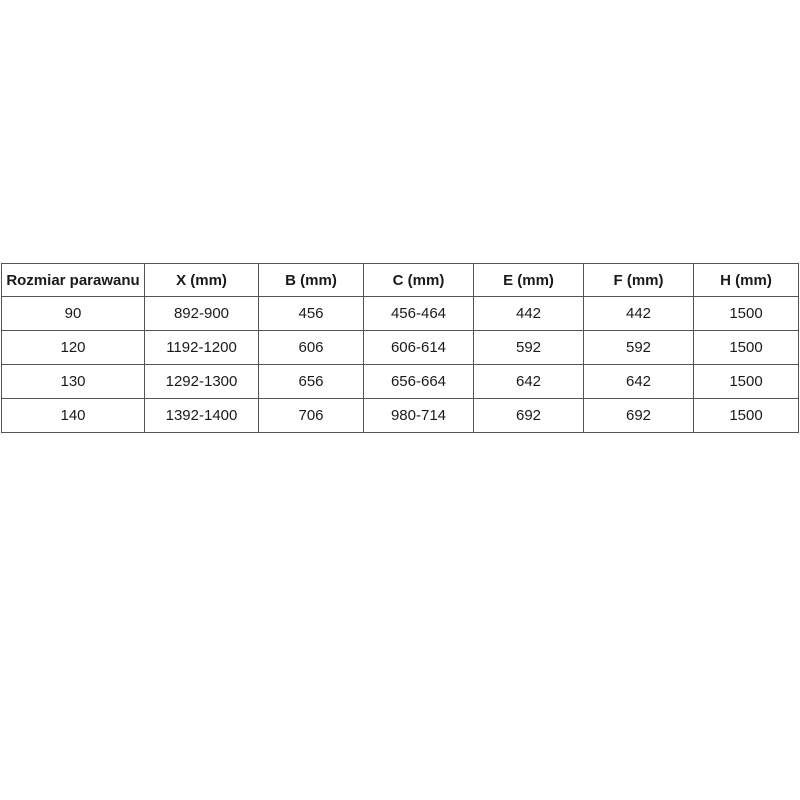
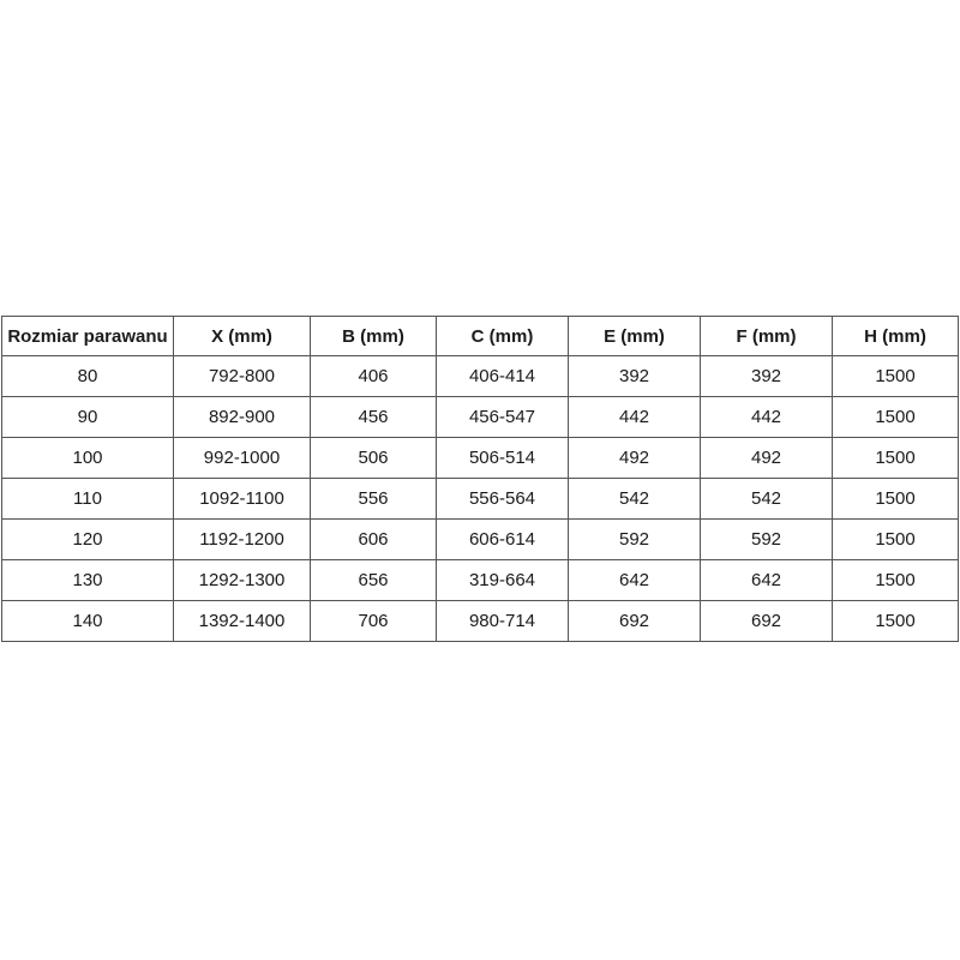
  Rozmiar parawanu	X (mm)	B (mm)	C (mm)	E (mm)	F (mm)	H (mm)
+ 80	792-800	406	406-414	392	392	1500
- 90	892-900	456	456-464	442	442	1500
+ 90	892-900	456	456-547	442	442	1500
+ 100	992-1000	506	506-514	492	492	1500
+ 110	1092-1100	556	556-564	542	542	1500
  120	1192-1200	606	606-614	592	592	1500
- 130	1292-1300	656	656-664	642	642	1500
+ 130	1292-1300	656	319-664	642	642	1500
  140	1392-1400	706	980-714	692	692	1500
